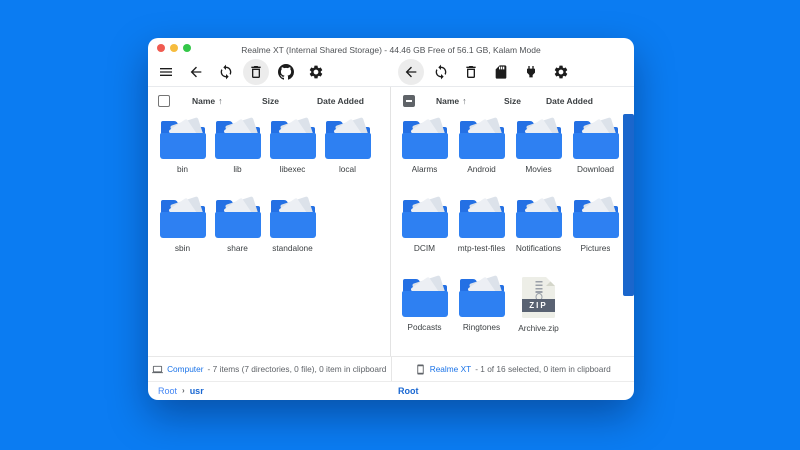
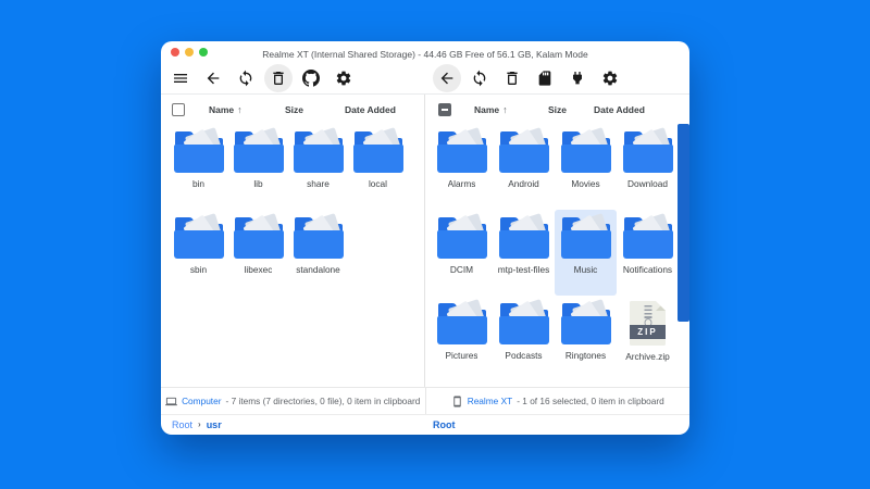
  Realme XT (Internal Shared Storage) - 44.46 GB Free of 56.1 GB, Kalam Mode
  Name
  ↑
  Size
  Date Added
  bin
  lib
- libexec
+ share
  local
  sbin
- share
+ libexec
  standalone
  Name
  ↑
  Size
  Date Added
  Alarms
  Android
  Movies
  Download
  DCIM
  mtp-test-files
+ Music
  Notifications
  Pictures
  Podcasts
  Ringtones
  ZIP
  Archive.zip
  Computer
  - 7 items (7 directories, 0 file), 0 item in clipboard
  Realme XT
  - 1 of 16 selected, 0 item in clipboard
  Root
  ›
  usr
  Root
